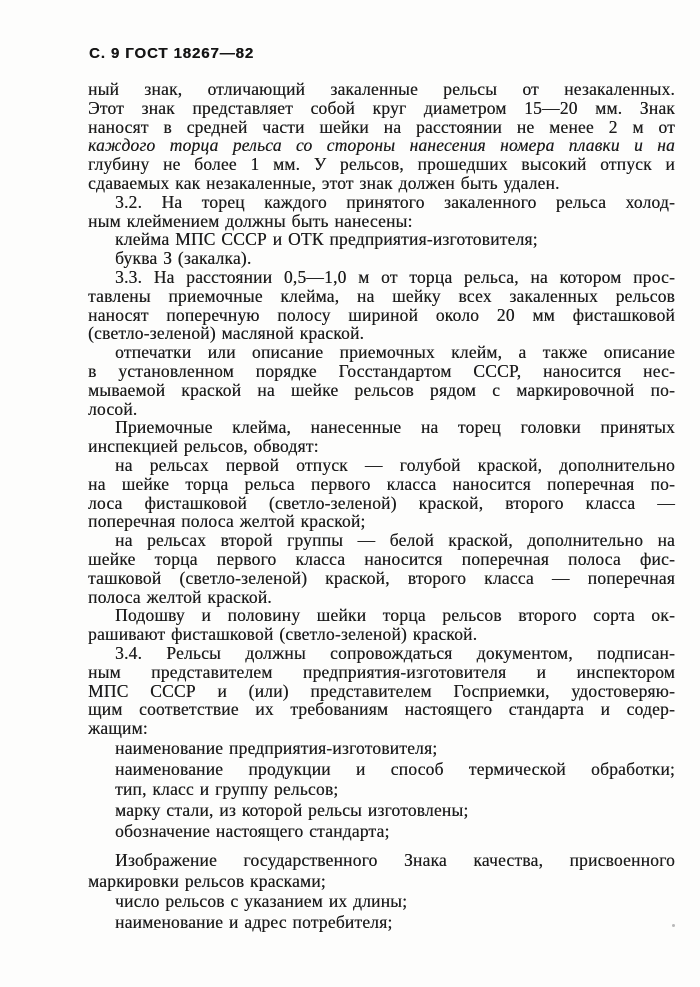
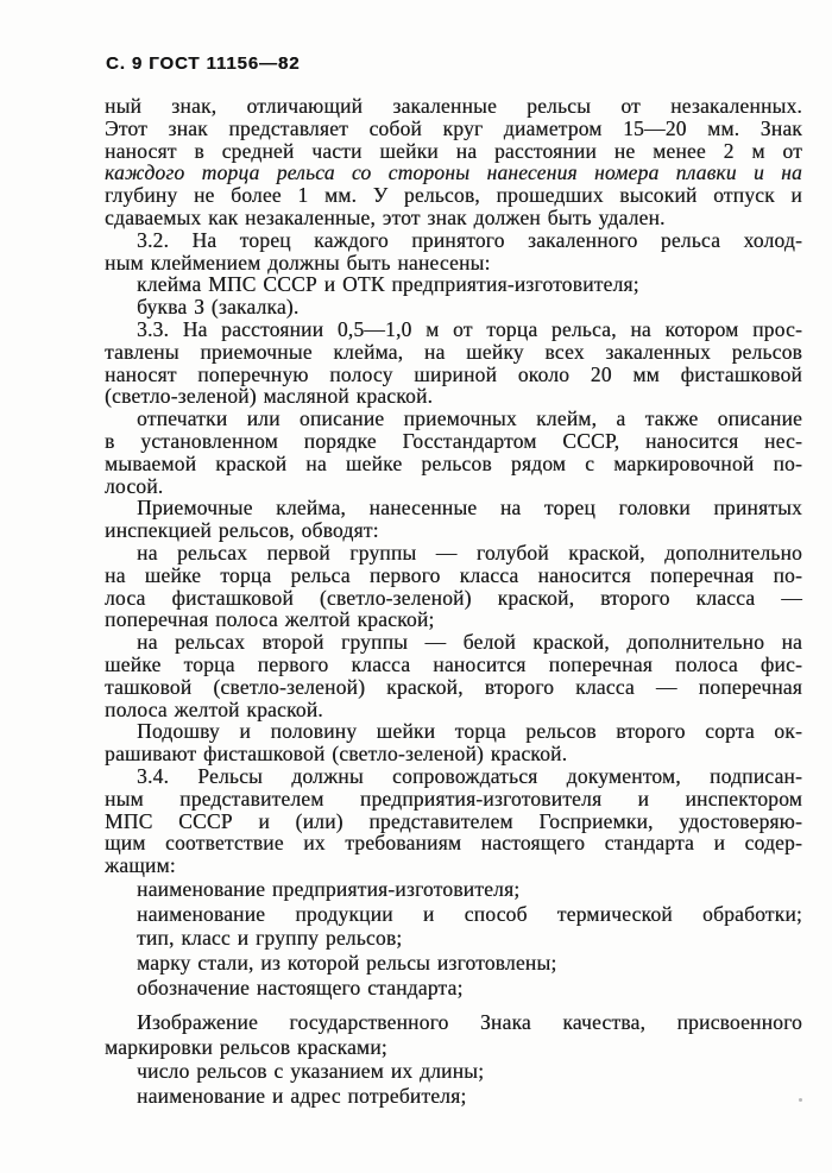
- С. 9 ГОСТ 18267—82
+ С. 9 ГОСТ 11156—82
  ный знак, отличающий закаленные рельсы от незакаленных.
  Этот знак представляет собой круг диаметром 15—20 мм. Знак
  наносят в средней части шейки на расстоянии не менее 2 м от
  каждого торца рельса со стороны нанесения номера плавки и на
  глубину не более 1 мм. У рельсов, прошедших высокий отпуск и
  сдаваемых как незакаленные, этот знак должен быть удален.
  3.2. На торец каждого принятого закаленного рельса холод-
  ным клеймением должны быть нанесены:
  клейма МПС СССР и ОТК предприятия-изготовителя;
  буква З (закалка).
  3.3. На расстоянии 0,5—1,0 м от торца рельса, на котором прос-
  тавлены приемочные клейма, на шейку всех закаленных рельсов
  наносят поперечную полосу шириной около 20 мм фисташковой
  (светло-зеленой) масляной краской.
  отпечатки или описание приемочных клейм, а также описание
  в установленном порядке Госстандартом СССР, наносится нес-
  мываемой краской на шейке рельсов рядом с маркировочной по-
  лосой.
  Приемочные клейма, нанесенные на торец головки принятых
  инспекцией рельсов, обводят:
- на рельсах первой отпуск — голубой краской, дополнительно
+ на рельсах первой группы — голубой краской, дополнительно
  на шейке торца рельса первого класса наносится поперечная по-
  лоса фисташковой (светло-зеленой) краской, второго класса —
  поперечная полоса желтой краской;
  на рельсах второй группы — белой краской, дополнительно на
  шейке торца первого класса наносится поперечная полоса фис-
  ташковой (светло-зеленой) краской, второго класса — поперечная
  полоса желтой краской.
  Подошву и половину шейки торца рельсов второго сорта ок-
  рашивают фисташковой (светло-зеленой) краской.
  3.4. Рельсы должны сопровождаться документом, подписан-
  ным представителем предприятия-изготовителя и инспектором
  МПС СССР и (или) представителем Госприемки, удостоверяю-
  щим соответствие их требованиям настоящего стандарта и содер-
  жащим:
  наименование предприятия-изготовителя;
  наименование продукции и способ термической обработки;
  тип, класс и группу рельсов;
  марку стали, из которой рельсы изготовлены;
  обозначение настоящего стандарта;
  Изображение государственного Знака качества, присвоенного
  маркировки рельсов красками;
  число рельсов с указанием их длины;
  наименование и адрес потребителя;
